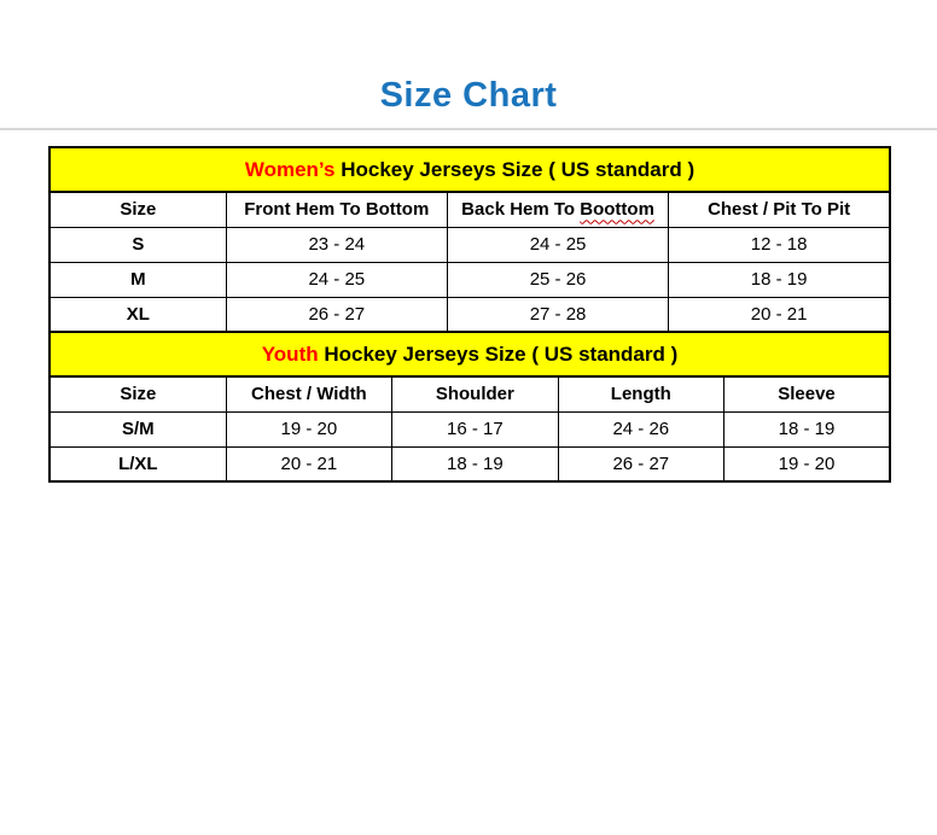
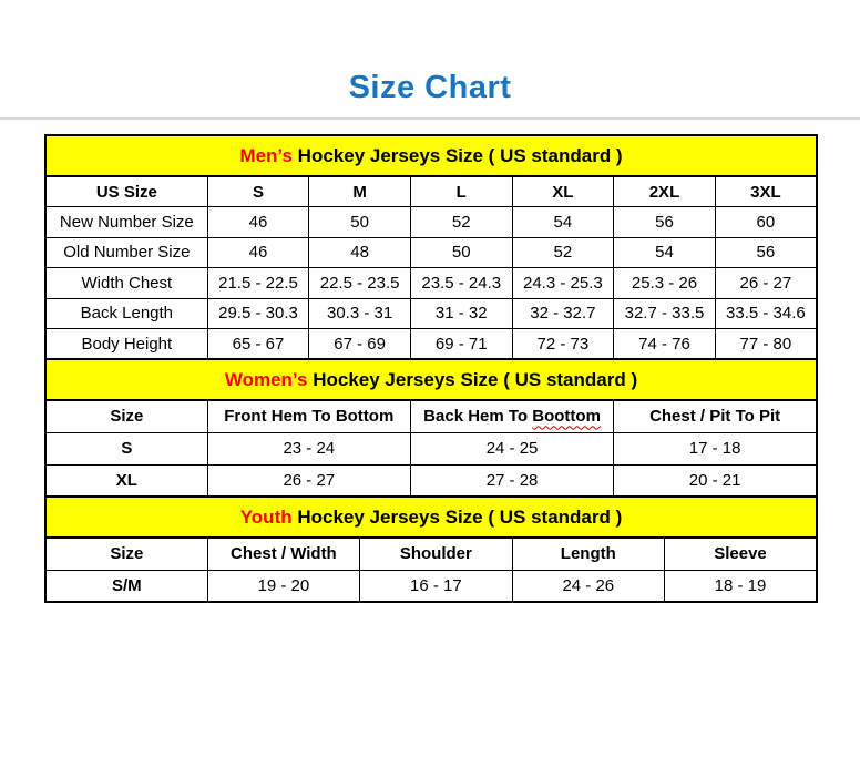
  Size Chart
+ Men’s Hockey Jerseys Size ( US standard )
+ US Size	S	M	L	XL	2XL	3XL
+ New Number Size	46	50	52	54	56	60
+ Old Number Size	46	48	50	52	54	56
+ Width Chest	21.5 - 22.5	22.5 - 23.5	23.5 - 24.3	24.3 - 25.3	25.3 - 26	26 - 27
+ Back Length	29.5 - 30.3	30.3 - 31	31 - 32	32 - 32.7	32.7 - 33.5	33.5 - 34.6
+ Body Height	65 - 67	67 - 69	69 - 71	72 - 73	74 - 76	77 - 80
  Women’s Hockey Jerseys Size ( US standard )
  Size	Front Hem To Bottom	Back Hem To Boottom	Chest / Pit To Pit
- S	23 - 24	24 - 25	12 - 18
+ S	23 - 24	24 - 25	17 - 18
- M	24 - 25	25 - 26	18 - 19
  XL	26 - 27	27 - 28	20 - 21
  Youth Hockey Jerseys Size ( US standard )
  Size	Chest / Width	Shoulder	Length	Sleeve
  S/M	19 - 20	16 - 17	24 - 26	18 - 19
- L/XL	20 - 21	18 - 19	26 - 27	19 - 20
